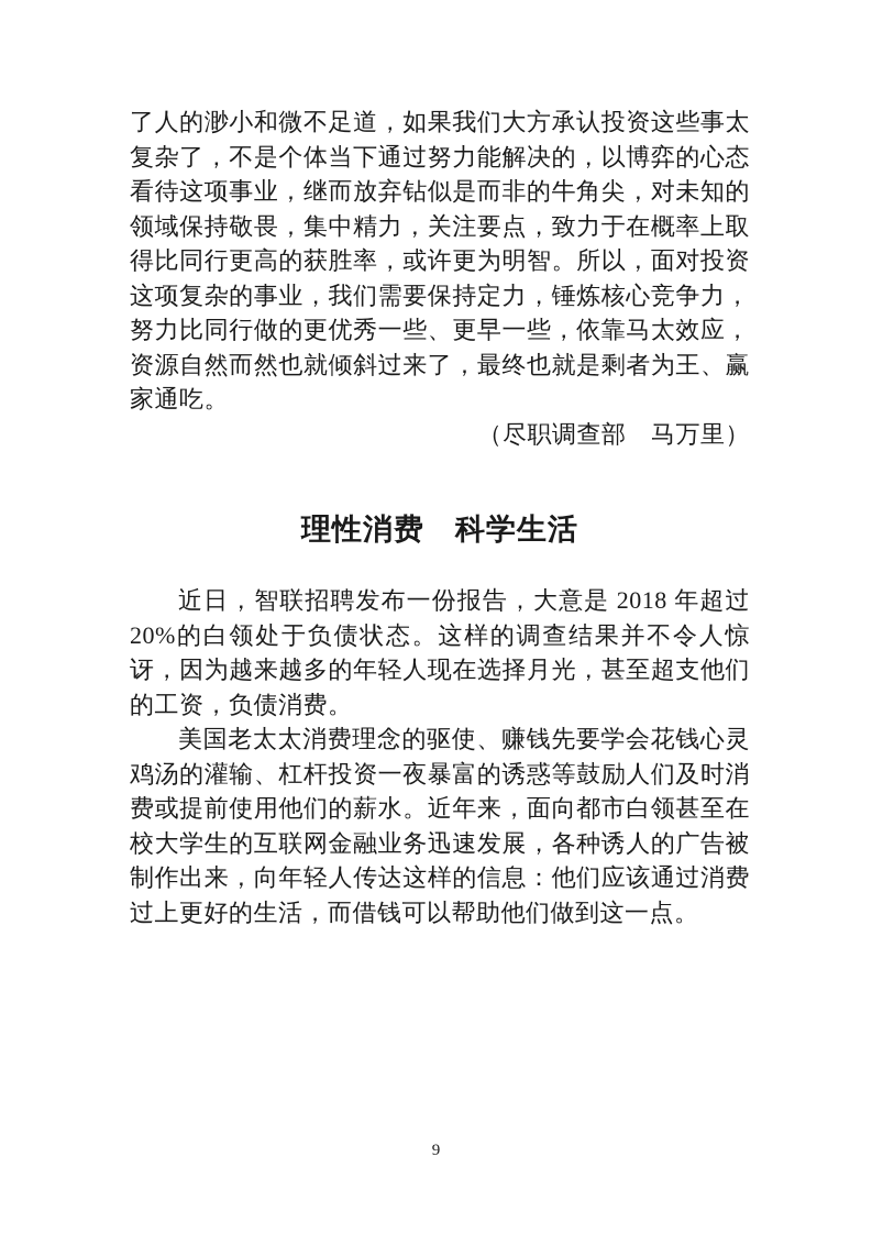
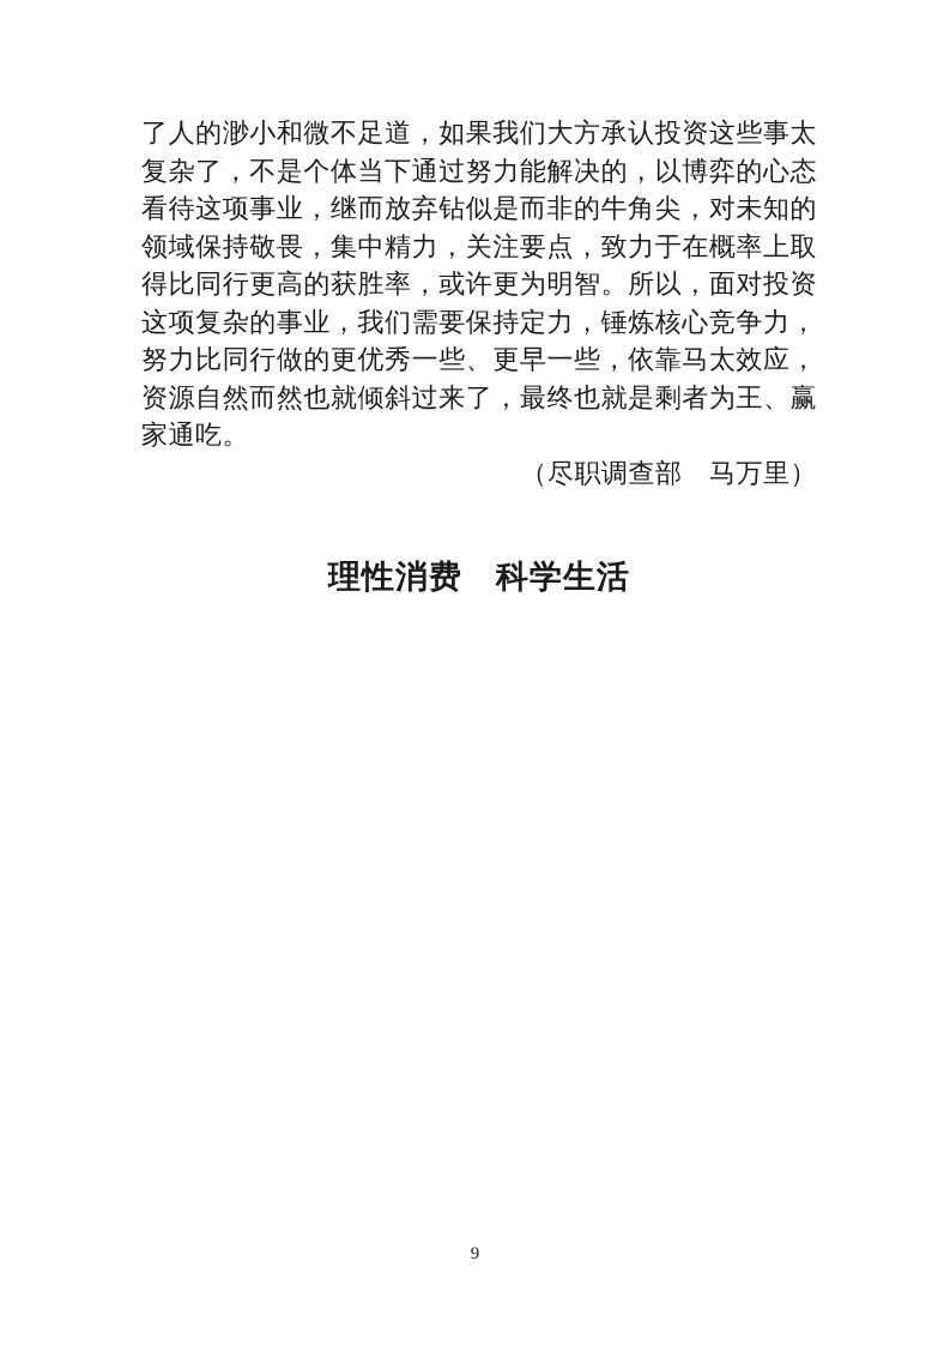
  了人的渺小和微不足道，如果我们大方承认投资这些事太复杂了，不是个体当下通过努力能解决的，以博弈的心态看待这项事业，继而放弃钻似是而非的牛角尖，对未知的领域保持敬畏，集中精力，关注要点，致力于在概率上取得比同行更高的获胜率，或许更为明智。所以，面对投资这项复杂的事业，我们需要保持定力，锤炼核心竞争力，努力比同行做的更优秀一些、更早一些，依靠马太效应，资源自然而然也就倾斜过来了，最终也就是剩者为王、赢家通吃。
  （尽职调查部 马万里）
  理性消费 科学生活
- 近日，智联招聘发布一份报告，大意是 2018 年超过 20%的白领处于负债状态。这样的调查结果并不令人惊讶，因为越来越多的年轻人现在选择月光，甚至超支他们的工资，负债消费。
- 美国老太太消费理念的驱使、赚钱先要学会花钱心灵鸡汤的灌输、杠杆投资一夜暴富的诱惑等鼓励人们及时消费或提前使用他们的薪水。近年来，面向都市白领甚至在校大学生的互联网金融业务迅速发展，各种诱人的广告被制作出来，向年轻人传达这样的信息：他们应该通过消费过上更好的生活，而借钱可以帮助他们做到这一点。
  9
